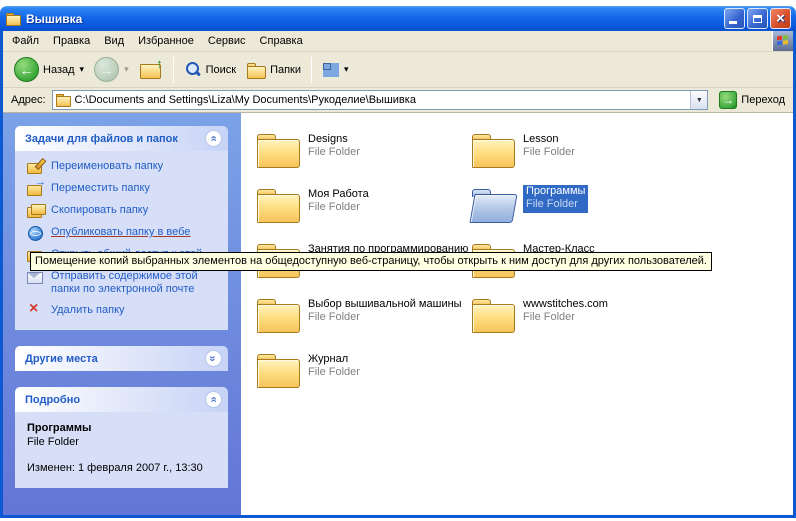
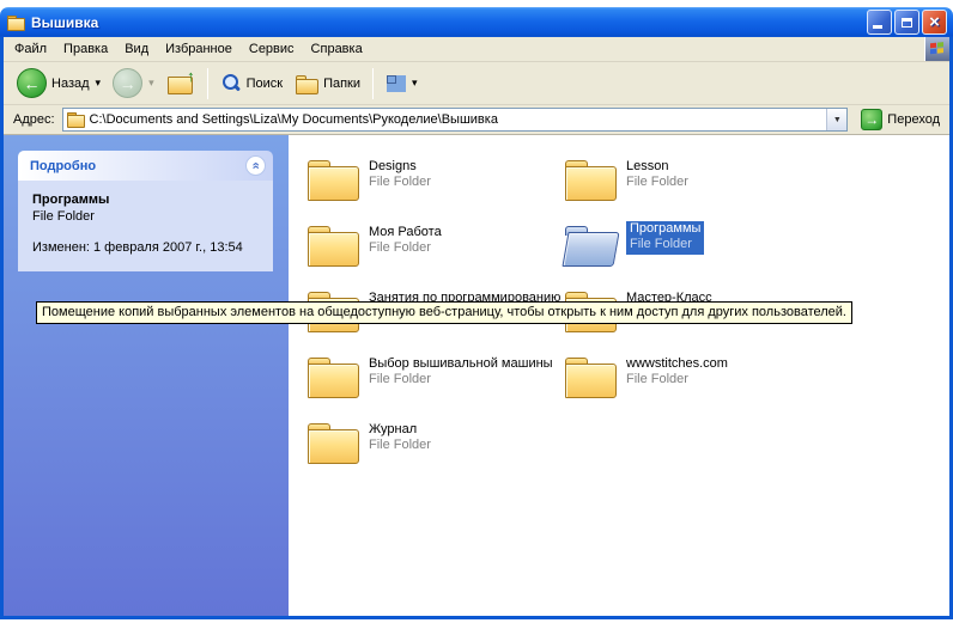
  Вышивка
  Файл
  Правка
  Вид
  Избранное
  Сервис
  Справка
  ←
  Назад
  →
  Поиск
  Папки
  Адрес:
  C:\Documents and Settings\Liza\My Documents\Рукоделие\Вышивка
  Переход
- Задачи для файлов и папок
- Переименовать папку
- Переместить папку
- Скопировать папку
- Опубликовать папку в вебе
- Отправить содержимое этой папки по электронной почте
- Удалить папку
- Другие места
  Подробно
  Программы
  File Folder
- Изменен: 1 февраля 2007 г., 13:30
+ Изменен: 1 февраля 2007 г., 13:54
  Designs
  File Folder
  Lesson
  File Folder
  Моя Работа
  File Folder
  Программы
  File Folder
  Занятия по программированию
  Мастер-Класс
  Выбор вышивальной машины
  File Folder
  wwwstitches.com
  File Folder
  Журнал
  File Folder
  Помещение копий выбранных элементов на общедоступную веб-страницу, чтобы открыть к ним доступ для других пользователей.
